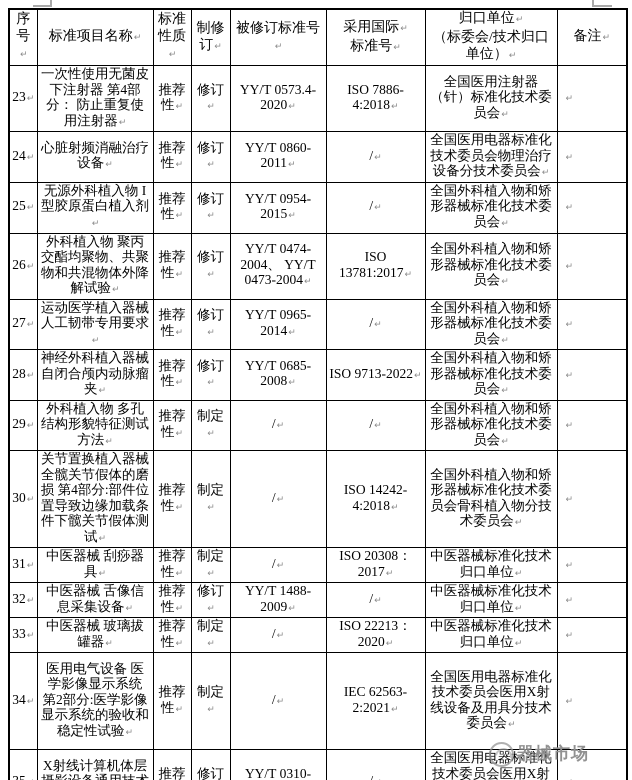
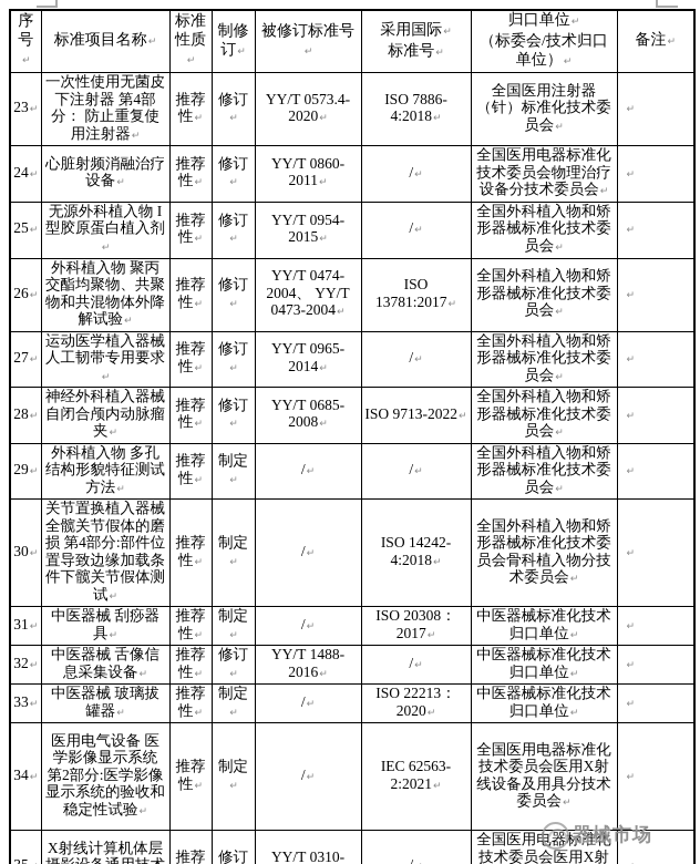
  序号↵	标准项目名称↵	标准性质↵	制修订↵	被修订标准号↵	采用国际↵标准号↵	归口单位↵（标委会/技术归口单位）↵	备注↵
  23↵	一次性使用无菌皮下注射器 第4部分： 防止重复使用注射器↵	推荐性↵	修订↵	YY/T 0573.4-2020↵	ISO 7886-4:2018↵	全国医用注射器（针）标准化技术委员会↵	↵
  24↵	心脏射频消融治疗设备↵	推荐性↵	修订↵	YY/T 0860-2011↵	/↵	全国医用电器标准化技术委员会物理治疗设备分技术委员会↵	↵
  25↵	无源外科植入物 I型胶原蛋白植入剂↵	推荐性↵	修订↵	YY/T 0954-2015↵	/↵	全国外科植入物和矫形器械标准化技术委员会↵	↵
  26↵	外科植入物 聚丙交酯均聚物、共聚物和共混物体外降解试验↵	推荐性↵	修订↵	YY/T 0474-2004、 YY/T 0473-2004↵	ISO 13781:2017↵	全国外科植入物和矫形器械标准化技术委员会↵	↵
  27↵	运动医学植入器械 人工韧带专用要求↵	推荐性↵	修订↵	YY/T 0965-2014↵	/↵	全国外科植入物和矫形器械标准化技术委员会↵	↵
  28↵	神经外科植入器械 自闭合颅内动脉瘤夹↵	推荐性↵	修订↵	YY/T 0685-2008↵	ISO 9713-2022↵	全国外科植入物和矫形器械标准化技术委员会↵	↵
  29↵	外科植入物 多孔结构形貌特征测试方法↵	推荐性↵	制定↵	/↵	/↵	全国外科植入物和矫形器械标准化技术委员会↵	↵
  30↵	关节置换植入器械 全髋关节假体的磨损 第4部分:部件位置导致边缘加载条件下髋关节假体测试↵	推荐性↵	制定↵	/↵	ISO 14242-4:2018↵	全国外科植入物和矫形器械标准化技术委员会骨科植入物分技术委员会↵	↵
  31↵	中医器械 刮痧器具↵	推荐性↵	制定↵	/↵	ISO 20308：2017↵	中医器械标准化技术归口单位↵	↵
- 32↵	中医器械 舌像信息采集设备↵	推荐性↵	修订↵	YY/T 1488-2009↵	/↵	中医器械标准化技术归口单位↵	↵
+ 32↵	中医器械 舌像信息采集设备↵	推荐性↵	修订↵	YY/T 1488-2016↵	/↵	中医器械标准化技术归口单位↵	↵
  33↵	中医器械 玻璃拔罐器↵	推荐性↵	制定↵	/↵	ISO 22213：2020↵	中医器械标准化技术归口单位↵	↵
  34↵	医用电气设备 医学影像显示系统 第2部分:医学影像显示系统的验收和稳定性试验↵	推荐性↵	制定↵	/↵	IEC 62563-2:2021↵	全国医用电器标准化技术委员会医用X射线设备及用具分技术委员会↵	↵
  器械市场
